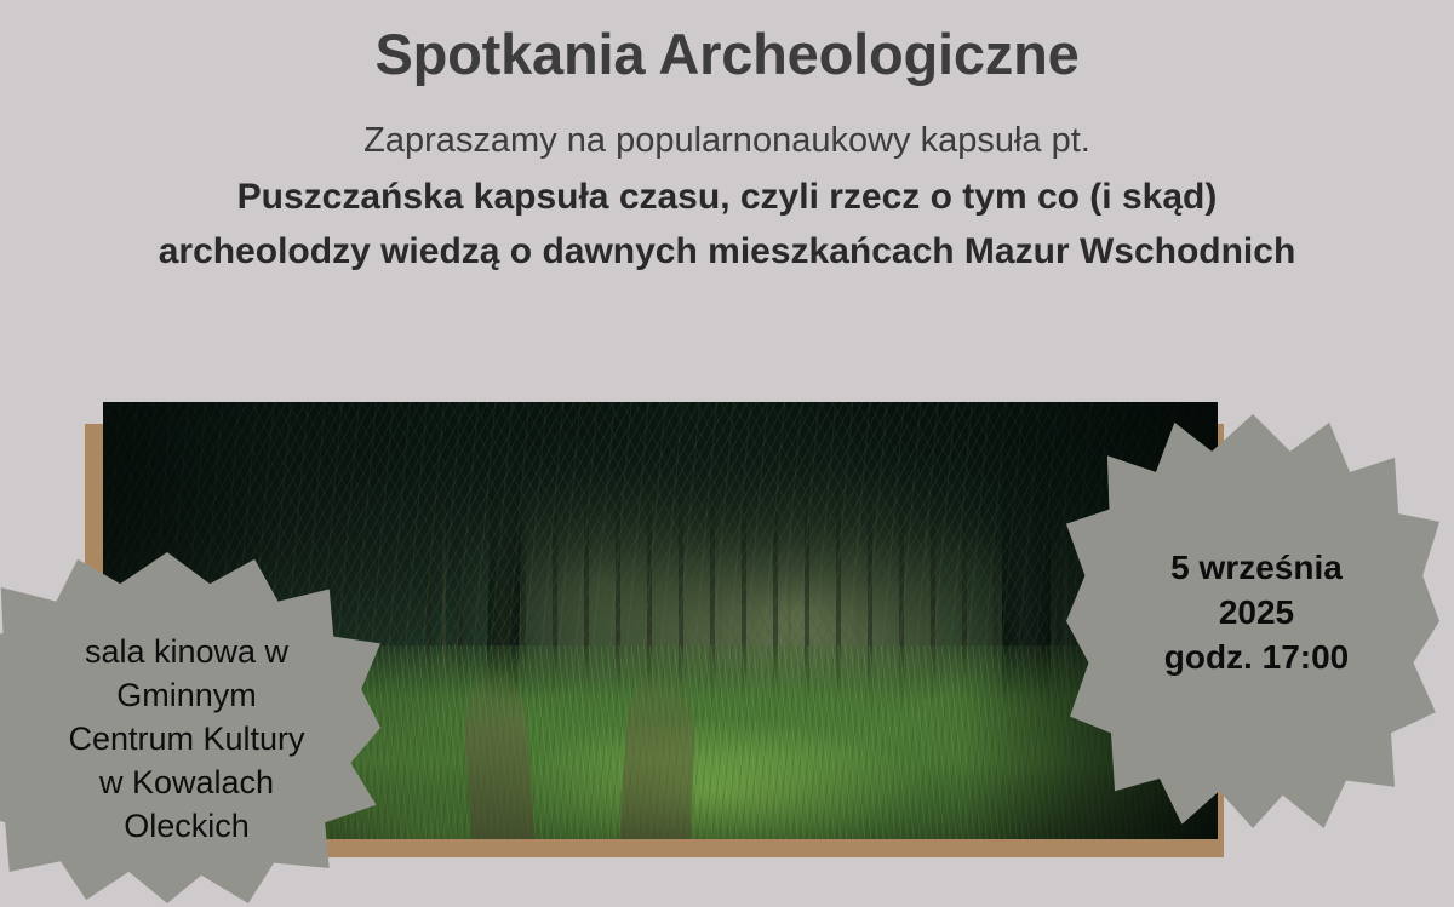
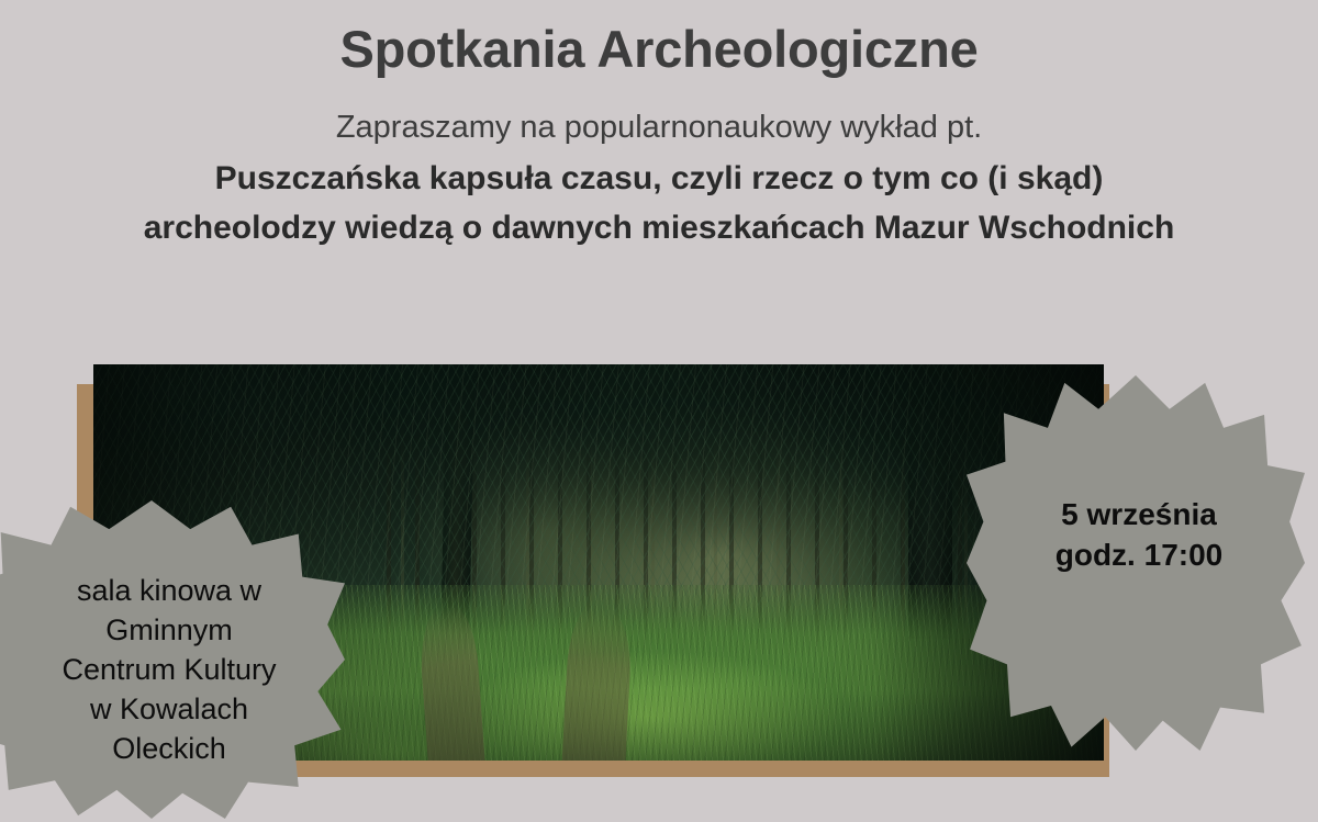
  Spotkania Archeologiczne
- Zapraszamy na popularnonaukowy kapsuła pt.
+ Zapraszamy na popularnonaukowy wykład pt.
  Puszczańska kapsuła czasu, czyli rzecz o tym co (i skąd)
  archeolodzy wiedzą o dawnych mieszkańcach Mazur Wschodnich
  sala kinowa w
  Gminnym
  Centrum Kultury
  w Kowalach
  Oleckich
  5 września
- 2025
  godz. 17:00
